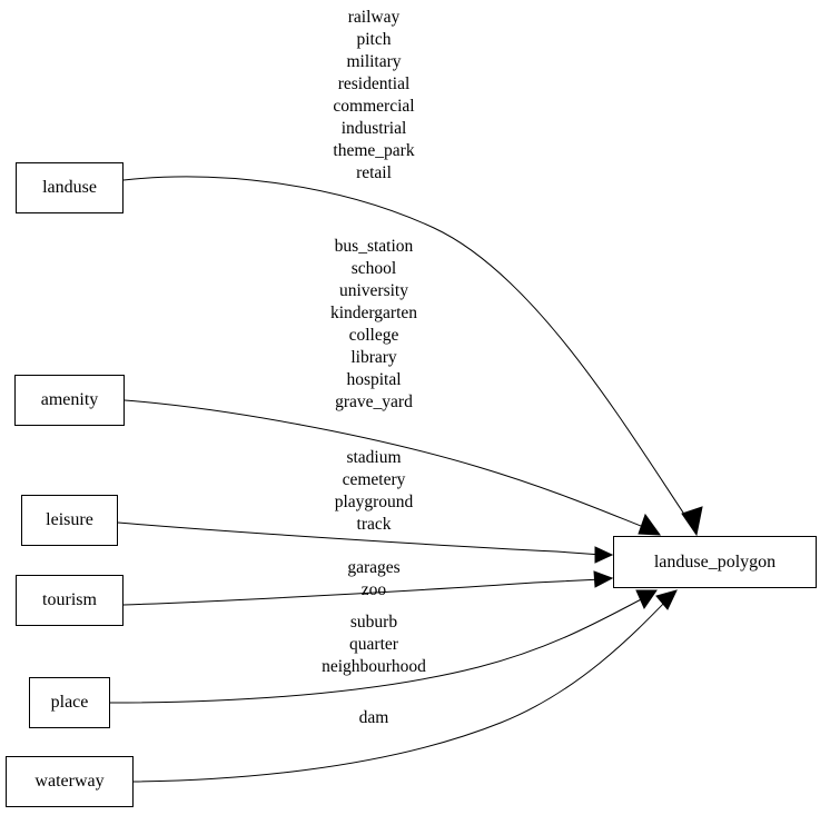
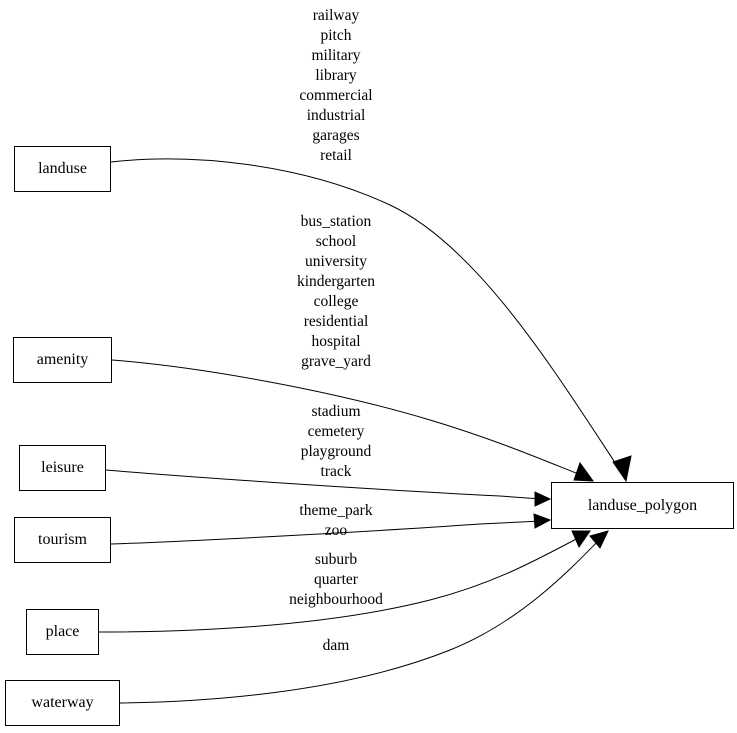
  landuse
  amenity
  leisure
  tourism
  place
  waterway
  landuse_polygon
  railway
  pitch
  military
- residential
+ library
  commercial
  industrial
- theme_park
+ garages
  retail
  bus_station
  school
  university
  kindergarten
  college
- library
+ residential
  hospital
  grave_yard
  stadium
  cemetery
  playground
  track
- garages
+ theme_park
  zoo
  suburb
  quarter
  neighbourhood
  dam
